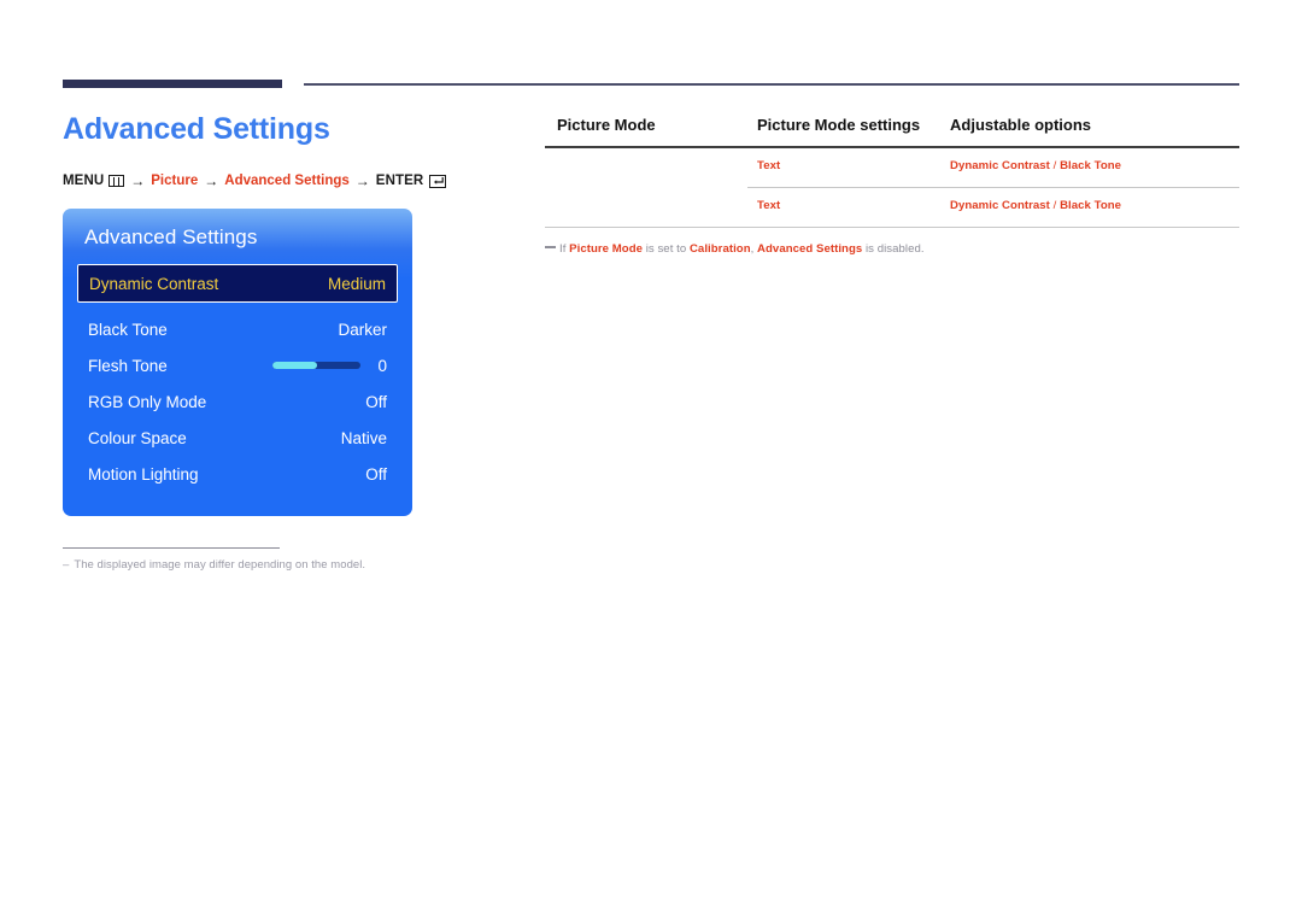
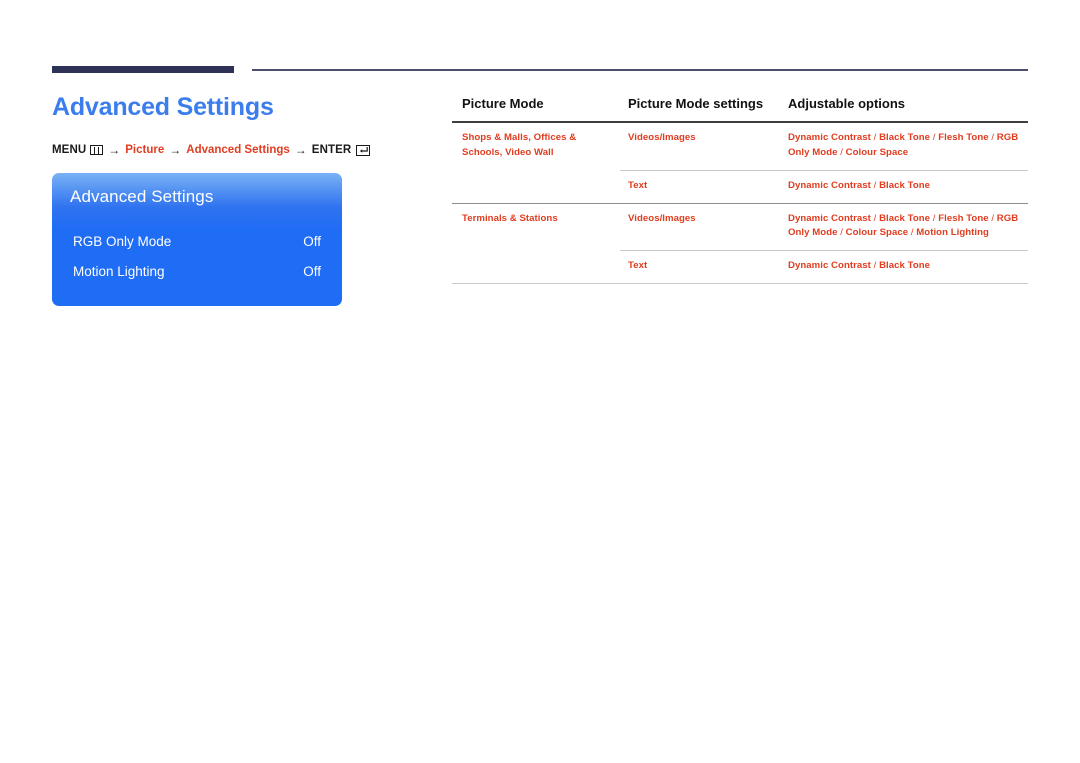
  Advanced Settings
  MENU
  →
  Picture
  →
  Advanced Settings
  →
  ENTER
  Advanced Settings
- Dynamic Contrast
- Medium
- Black Tone
- Darker
- Flesh Tone
- 0
  RGB Only Mode
  Off
- Colour Space
- Native
  Motion Lighting
  Off
- – The displayed image may differ depending on the model.
  Picture Mode	Picture Mode settings	Adjustable options
+ Shops & Malls, Offices & Schools, Video Wall	Videos/Images	Dynamic Contrast / Black Tone / Flesh Tone / RGB Only Mode / Colour Space
  	Text	Dynamic Contrast / Black Tone
+ Terminals & Stations	Videos/Images	Dynamic Contrast / Black Tone / Flesh Tone / RGB Only Mode / Colour Space / Motion Lighting
  	Text	Dynamic Contrast / Black Tone
- If Picture Mode is set to Calibration, Advanced Settings is disabled.
